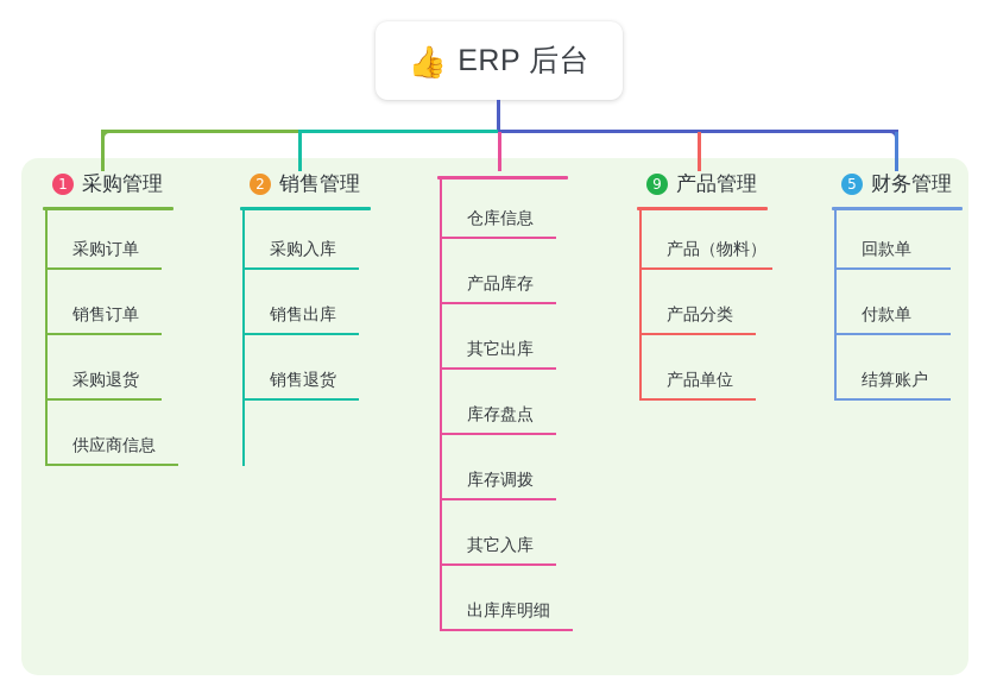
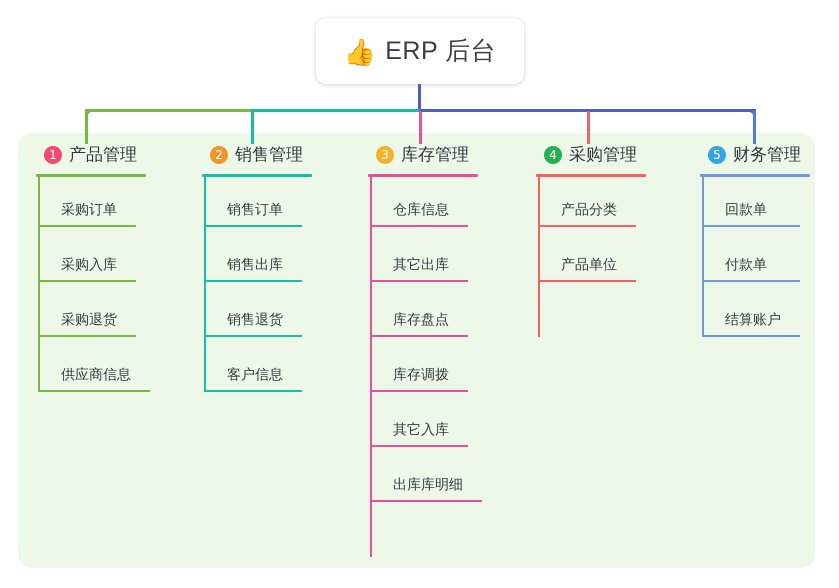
  👍
  ERP 后台
  1
- 采购管理
+ 产品管理
  采购订单
- 销售订单
+ 采购入库
  采购退货
  供应商信息
  2
  销售管理
- 采购入库
+ 销售订单
  销售出库
  销售退货
+ 客户信息
+ 3
+ 库存管理
  仓库信息
- 产品库存
  其它出库
  库存盘点
  库存调拨
  其它入库
  出库库明细
- 9
+ 4
- 产品管理
+ 采购管理
- 产品（物料）
  产品分类
  产品单位
  5
  财务管理
  回款单
  付款单
  结算账户
